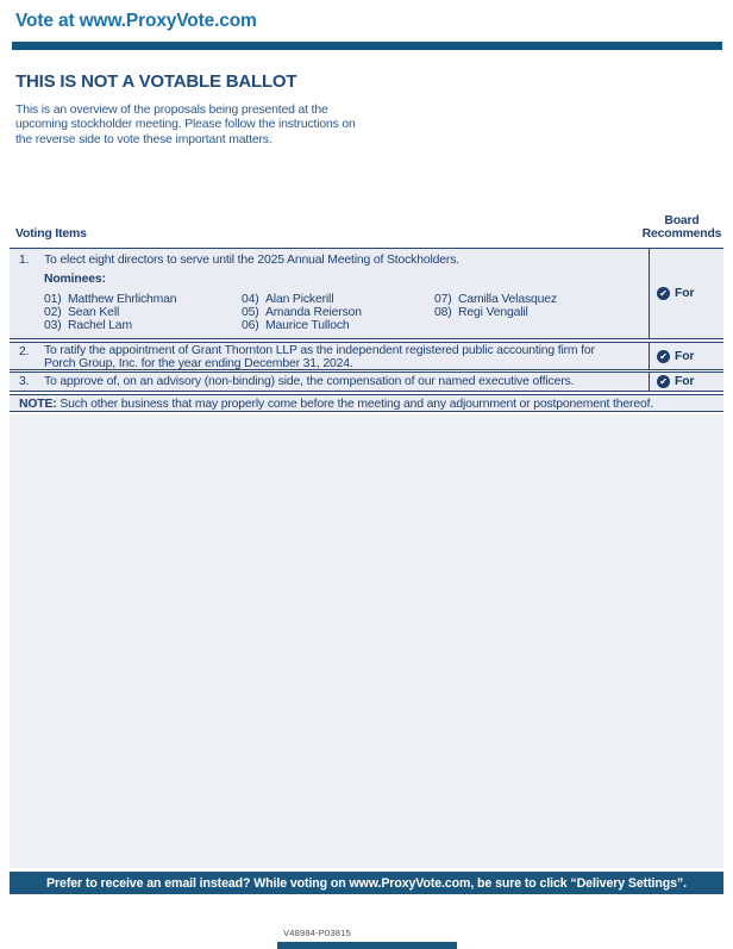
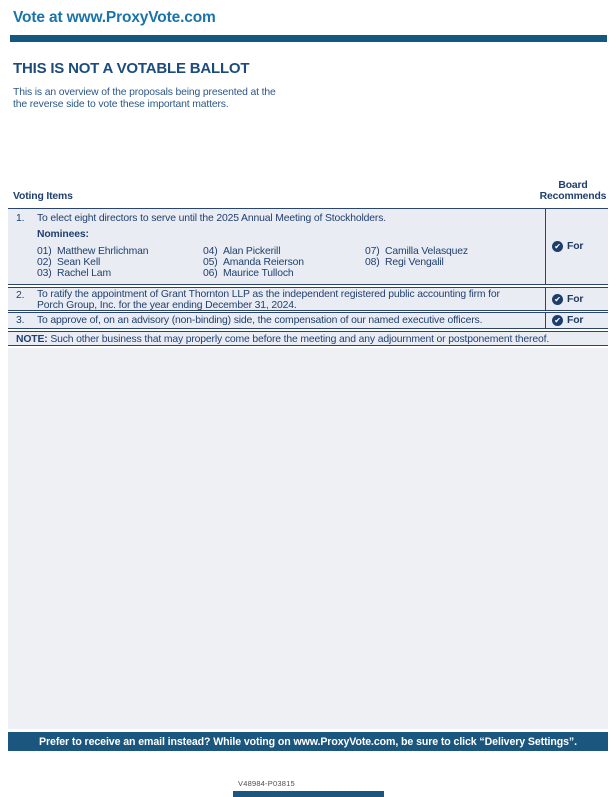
  Vote at www.ProxyVote.com
  THIS IS NOT A VOTABLE BALLOT
  This is an overview of the proposals being presented at the
- upcoming stockholder meeting. Please follow the instructions on
  the reverse side to vote these important matters.
  Voting Items
  Board
  Recommends
  1.
  To elect eight directors to serve until the 2025 Annual Meeting of Stockholders.
  Nominees:
  01) Matthew Ehrlichman
  02) Sean Kell
  03) Rachel Lam
  04) Alan Pickerill
  05) Amanda Reierson
  06) Maurice Tulloch
  07) Camilla Velasquez
  08) Regi Vengalil
  ✔
  For
  2.
  To ratify the appointment of Grant Thornton LLP as the independent registered public accounting firm for
  Porch Group, Inc. for the year ending December 31, 2024.
  ✔
  For
  3.
  To approve of, on an advisory (non-binding) side, the compensation of our named executive officers.
  ✔
  For
  NOTE: Such other business that may properly come before the meeting and any adjournment or postponement thereof.
  Prefer to receive an email instead? While voting on www.ProxyVote.com, be sure to click “Delivery Settings”.
  V48984-P03815
